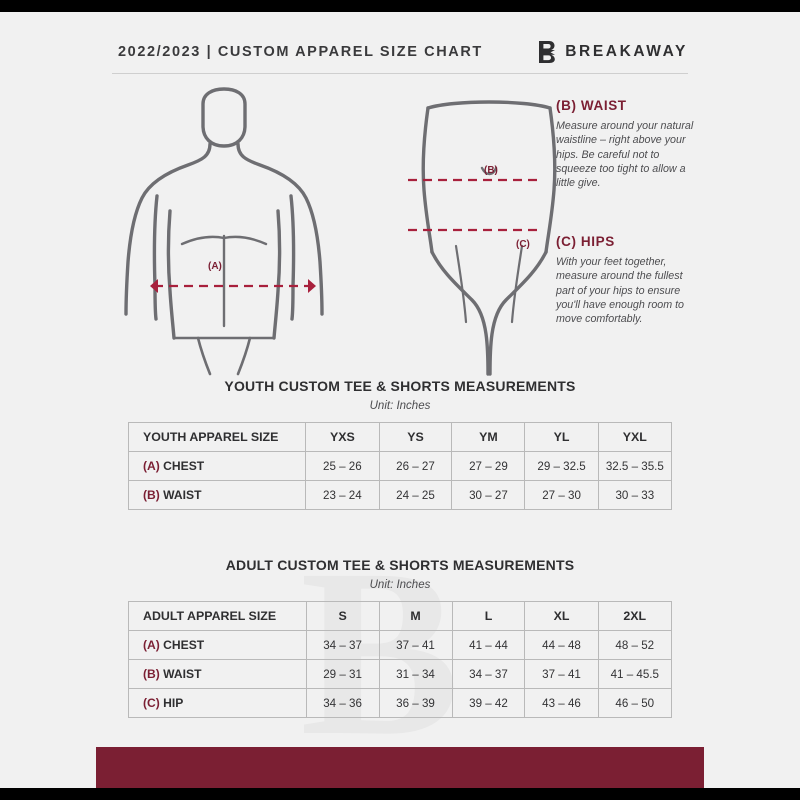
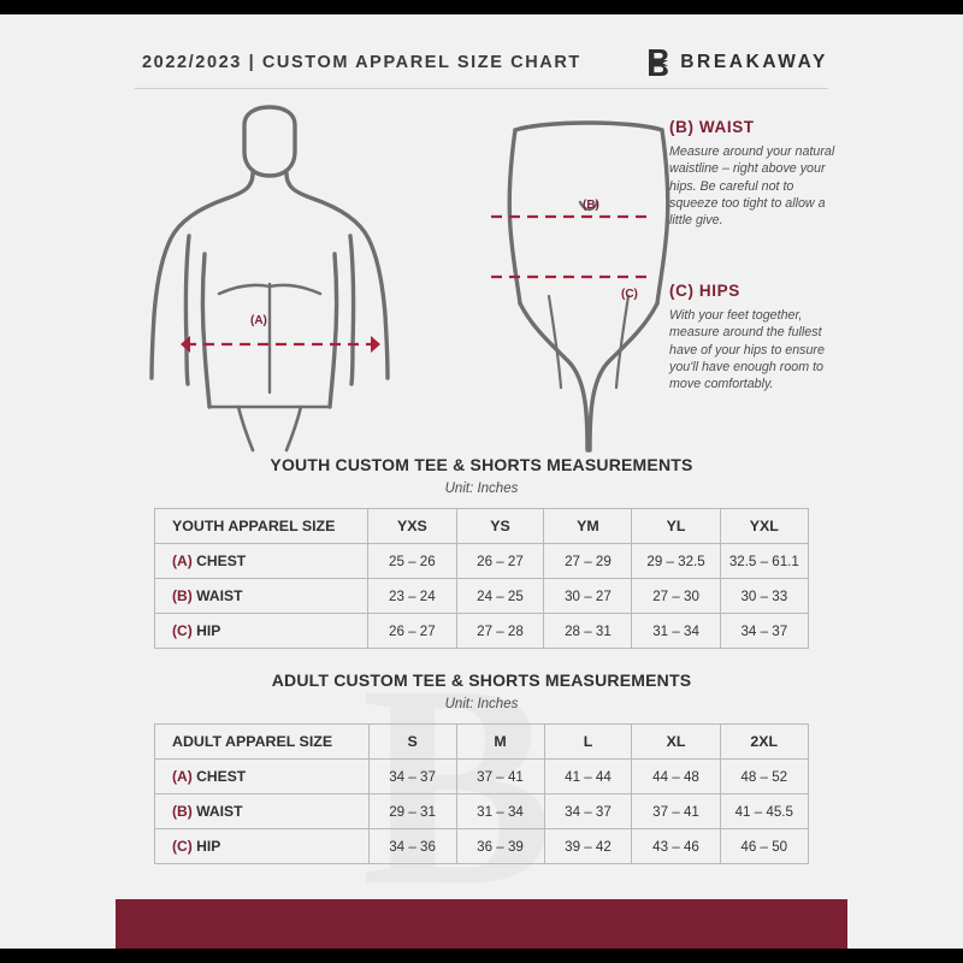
  B
  2022/2023 | CUSTOM APPAREL SIZE CHART
  BREAKAWAY
  (A)
  (B)
  (C)
  (B) WAIST
  Measure around your natural waistline – right above your hips. Be careful not to squeeze too tight to allow a little give.
  (C) HIPS
- With your feet together, measure around the fullest part of your hips to ensure you'll have enough room to move comfortably.
+ With your feet together, measure around the fullest have of your hips to ensure you'll have enough room to move comfortably.
  YOUTH CUSTOM TEE & SHORTS MEASUREMENTS
  Unit: Inches
  YOUTH APPAREL SIZE	YXS	YS	YM	YL	YXL
- (A) CHEST	25 – 26	26 – 27	27 – 29	29 – 32.5	32.5 – 35.5
+ (A) CHEST	25 – 26	26 – 27	27 – 29	29 – 32.5	32.5 – 61.1
  (B) WAIST	23 – 24	24 – 25	30 – 27	27 – 30	30 – 33
+ (C) HIP	26 – 27	27 – 28	28 – 31	31 – 34	34 – 37
  ADULT CUSTOM TEE & SHORTS MEASUREMENTS
  Unit: Inches
  ADULT APPAREL SIZE	S	M	L	XL	2XL
  (A) CHEST	34 – 37	37 – 41	41 – 44	44 – 48	48 – 52
  (B) WAIST	29 – 31	31 – 34	34 – 37	37 – 41	41 – 45.5
  (C) HIP	34 – 36	36 – 39	39 – 42	43 – 46	46 – 50
